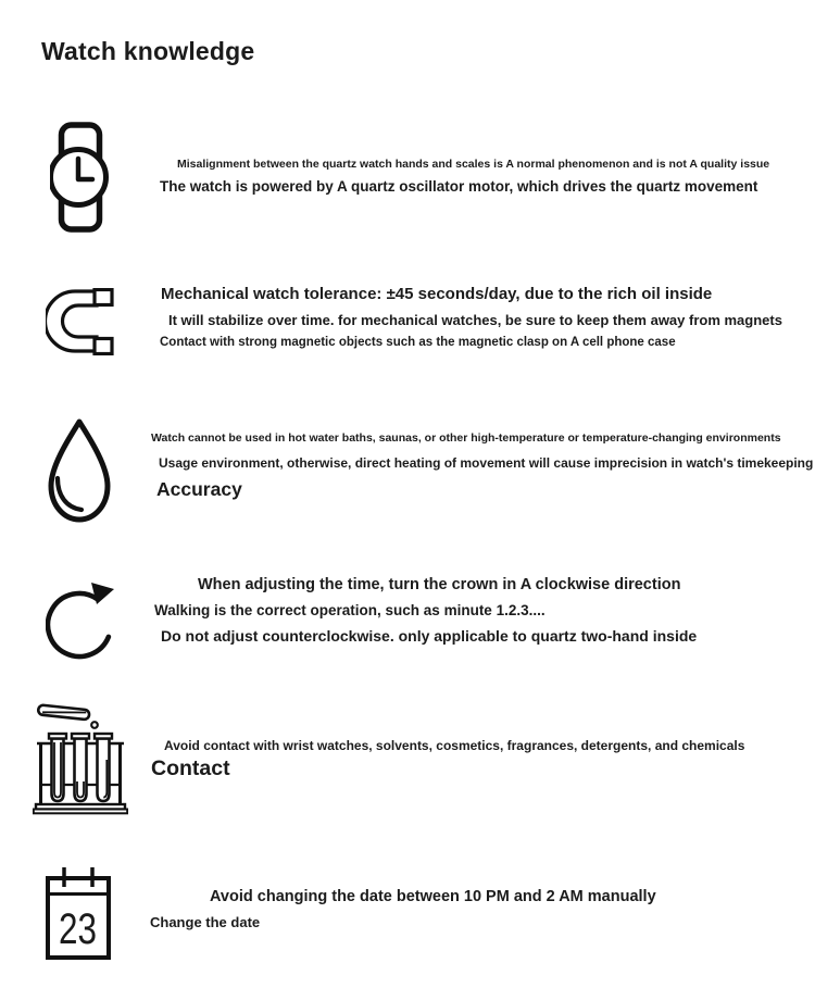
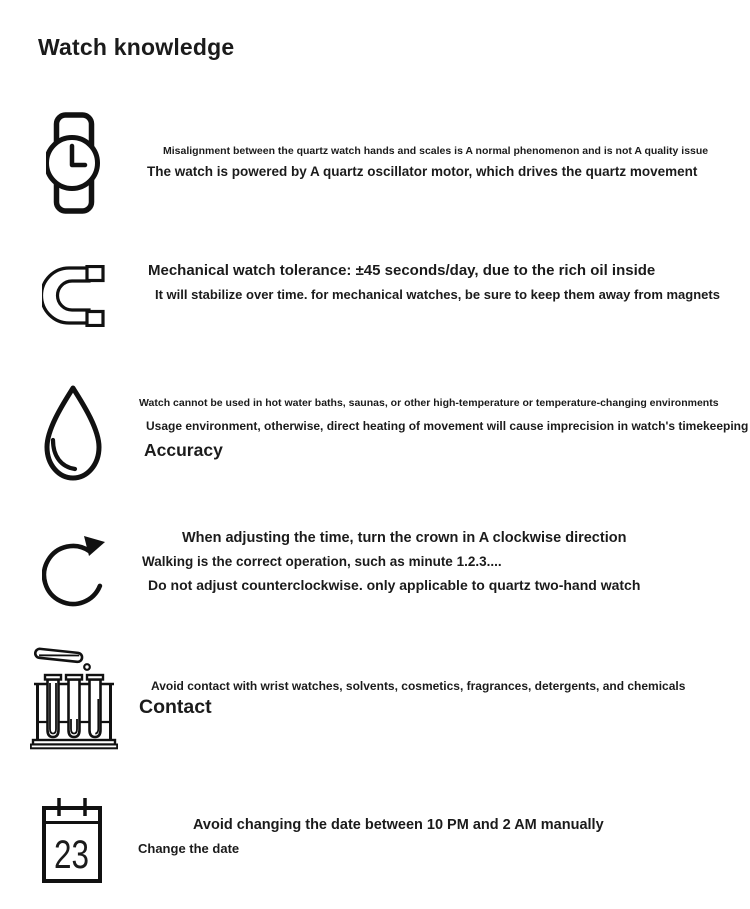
  Watch knowledge
  Misalignment between the quartz watch hands and scales is A normal phenomenon and is not A quality issue
  The watch is powered by A quartz oscillator motor, which drives the quartz movement
  Mechanical watch tolerance: ±45 seconds/day, due to the rich oil inside
  It will stabilize over time. for mechanical watches, be sure to keep them away from magnets
- Contact with strong magnetic objects such as the magnetic clasp on A cell phone case
  Watch cannot be used in hot water baths, saunas, or other high-temperature or temperature-changing environments
  Usage environment, otherwise, direct heating of movement will cause imprecision in watch's timekeeping
  Accuracy
  When adjusting the time, turn the crown in A clockwise direction
  Walking is the correct operation, such as minute 1.2.3....
- Do not adjust counterclockwise. only applicable to quartz two-hand inside
+ Do not adjust counterclockwise. only applicable to quartz two-hand watch
  Avoid contact with wrist watches, solvents, cosmetics, fragrances, detergents, and chemicals
  Contact
  23
  Avoid changing the date between 10 PM and 2 AM manually
  Change the date
